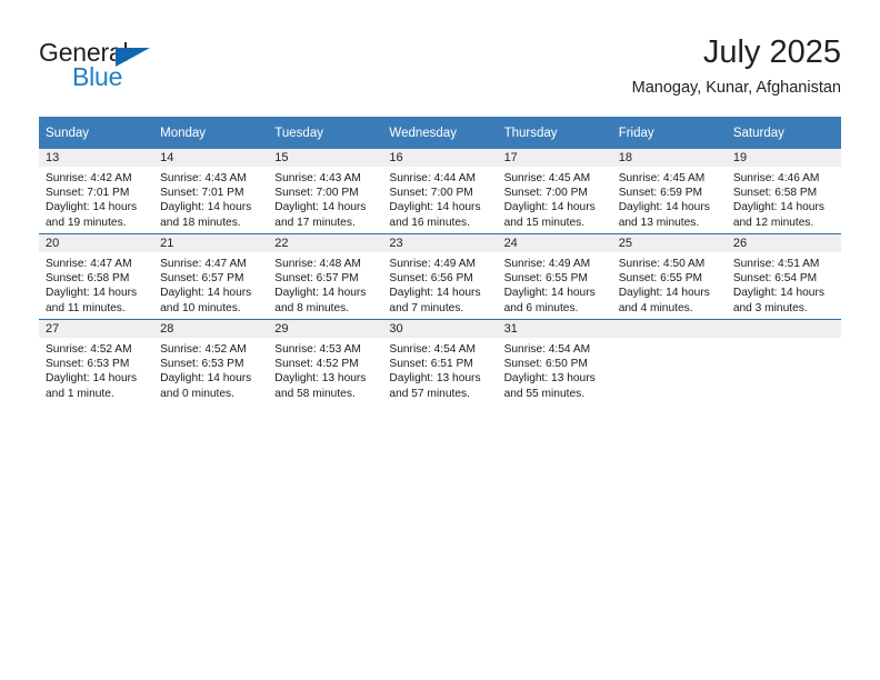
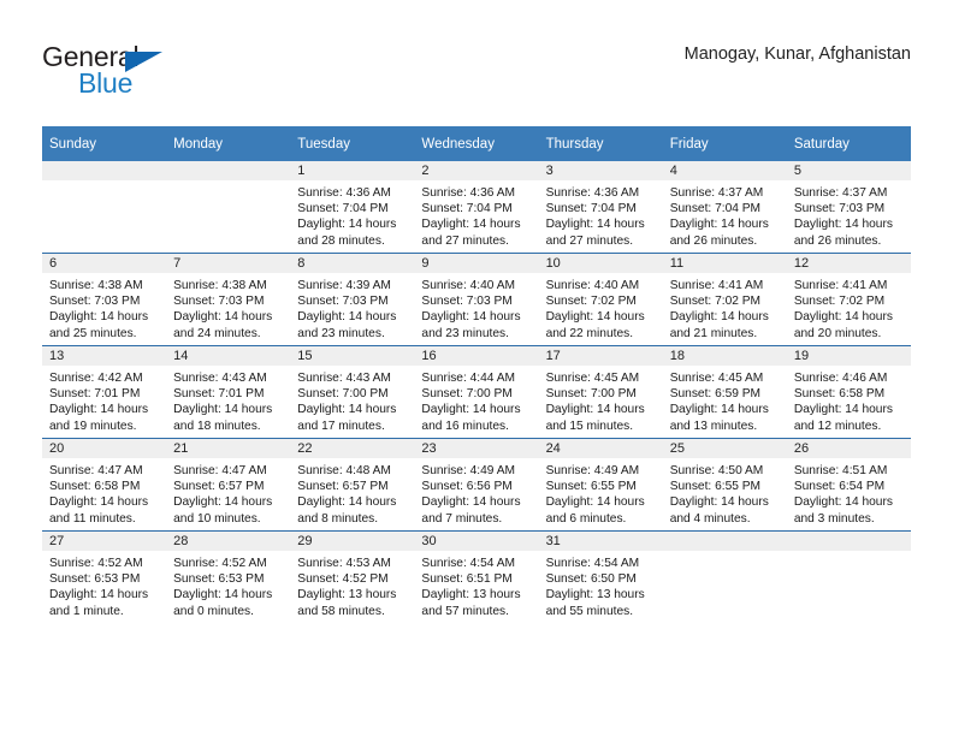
  General
  Blue
- July 2025
  Manogay, Kunar, Afghanistan
  Sunday	Monday	Tuesday	Wednesday	Thursday	Friday	Saturday
+ 		1Sunrise: 4:36 AMSunset: 7:04 PMDaylight: 14 hoursand 28 minutes.	2Sunrise: 4:36 AMSunset: 7:04 PMDaylight: 14 hoursand 27 minutes.	3Sunrise: 4:36 AMSunset: 7:04 PMDaylight: 14 hoursand 27 minutes.	4Sunrise: 4:37 AMSunset: 7:04 PMDaylight: 14 hoursand 26 minutes.	5Sunrise: 4:37 AMSunset: 7:03 PMDaylight: 14 hoursand 26 minutes.
+ 6Sunrise: 4:38 AMSunset: 7:03 PMDaylight: 14 hoursand 25 minutes.	7Sunrise: 4:38 AMSunset: 7:03 PMDaylight: 14 hoursand 24 minutes.	8Sunrise: 4:39 AMSunset: 7:03 PMDaylight: 14 hoursand 23 minutes.	9Sunrise: 4:40 AMSunset: 7:03 PMDaylight: 14 hoursand 23 minutes.	10Sunrise: 4:40 AMSunset: 7:02 PMDaylight: 14 hoursand 22 minutes.	11Sunrise: 4:41 AMSunset: 7:02 PMDaylight: 14 hoursand 21 minutes.	12Sunrise: 4:41 AMSunset: 7:02 PMDaylight: 14 hoursand 20 minutes.
  13Sunrise: 4:42 AMSunset: 7:01 PMDaylight: 14 hoursand 19 minutes.	14Sunrise: 4:43 AMSunset: 7:01 PMDaylight: 14 hoursand 18 minutes.	15Sunrise: 4:43 AMSunset: 7:00 PMDaylight: 14 hoursand 17 minutes.	16Sunrise: 4:44 AMSunset: 7:00 PMDaylight: 14 hoursand 16 minutes.	17Sunrise: 4:45 AMSunset: 7:00 PMDaylight: 14 hoursand 15 minutes.	18Sunrise: 4:45 AMSunset: 6:59 PMDaylight: 14 hoursand 13 minutes.	19Sunrise: 4:46 AMSunset: 6:58 PMDaylight: 14 hoursand 12 minutes.
  20Sunrise: 4:47 AMSunset: 6:58 PMDaylight: 14 hoursand 11 minutes.	21Sunrise: 4:47 AMSunset: 6:57 PMDaylight: 14 hoursand 10 minutes.	22Sunrise: 4:48 AMSunset: 6:57 PMDaylight: 14 hoursand 8 minutes.	23Sunrise: 4:49 AMSunset: 6:56 PMDaylight: 14 hoursand 7 minutes.	24Sunrise: 4:49 AMSunset: 6:55 PMDaylight: 14 hoursand 6 minutes.	25Sunrise: 4:50 AMSunset: 6:55 PMDaylight: 14 hoursand 4 minutes.	26Sunrise: 4:51 AMSunset: 6:54 PMDaylight: 14 hoursand 3 minutes.
  27Sunrise: 4:52 AMSunset: 6:53 PMDaylight: 14 hoursand 1 minute.	28Sunrise: 4:52 AMSunset: 6:53 PMDaylight: 14 hoursand 0 minutes.	29Sunrise: 4:53 AMSunset: 4:52 PMDaylight: 13 hoursand 58 minutes.	30Sunrise: 4:54 AMSunset: 6:51 PMDaylight: 13 hoursand 57 minutes.	31Sunrise: 4:54 AMSunset: 6:50 PMDaylight: 13 hoursand 55 minutes.
